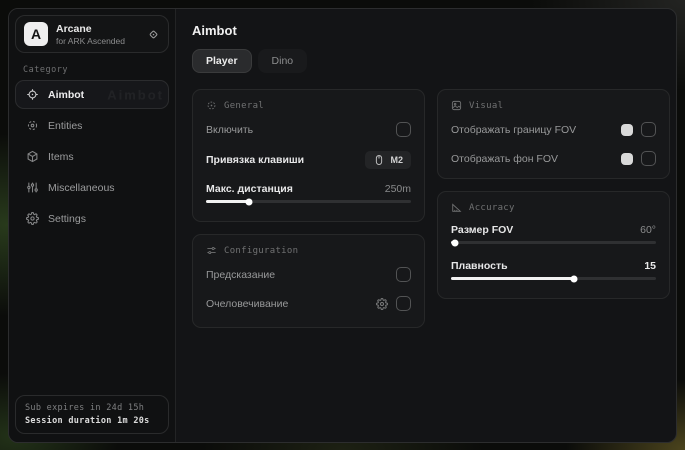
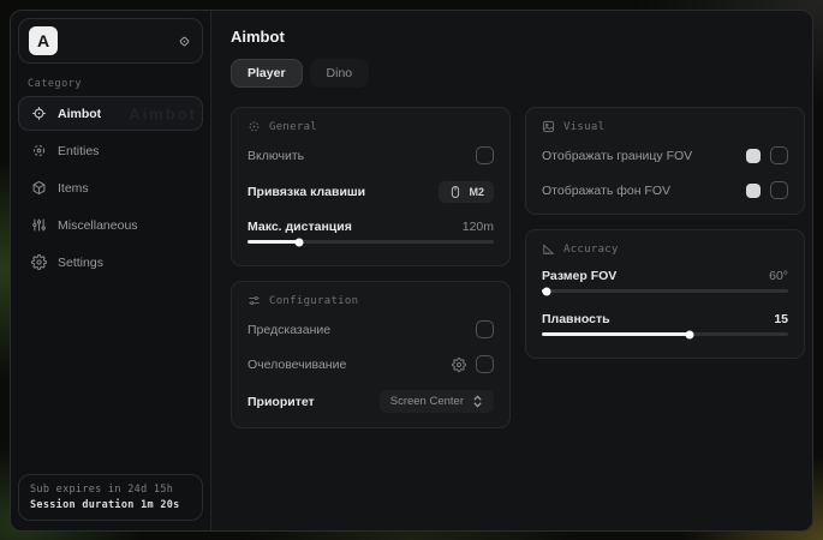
  A
- Arcane
- for ARK Ascended
  Category
  Aimbot
  Entities
  Items
  Miscellaneous
  Settings
  Sub expires in 24d 15h
  Session duration 1m 20s
  Aimbot
  Player
  Dino
  General
  Включить
  Привязка клавиши
  M2
  Макс. дистанция
- 250m
+ 120m
  Configuration
  Предсказание
  Очеловечивание
+ Приоритет
+ Screen Center
  Visual
  Отображать границу FOV
  Отображать фон FOV
  Accuracy
  Размер FOV
  60°
  Плавность
  15
